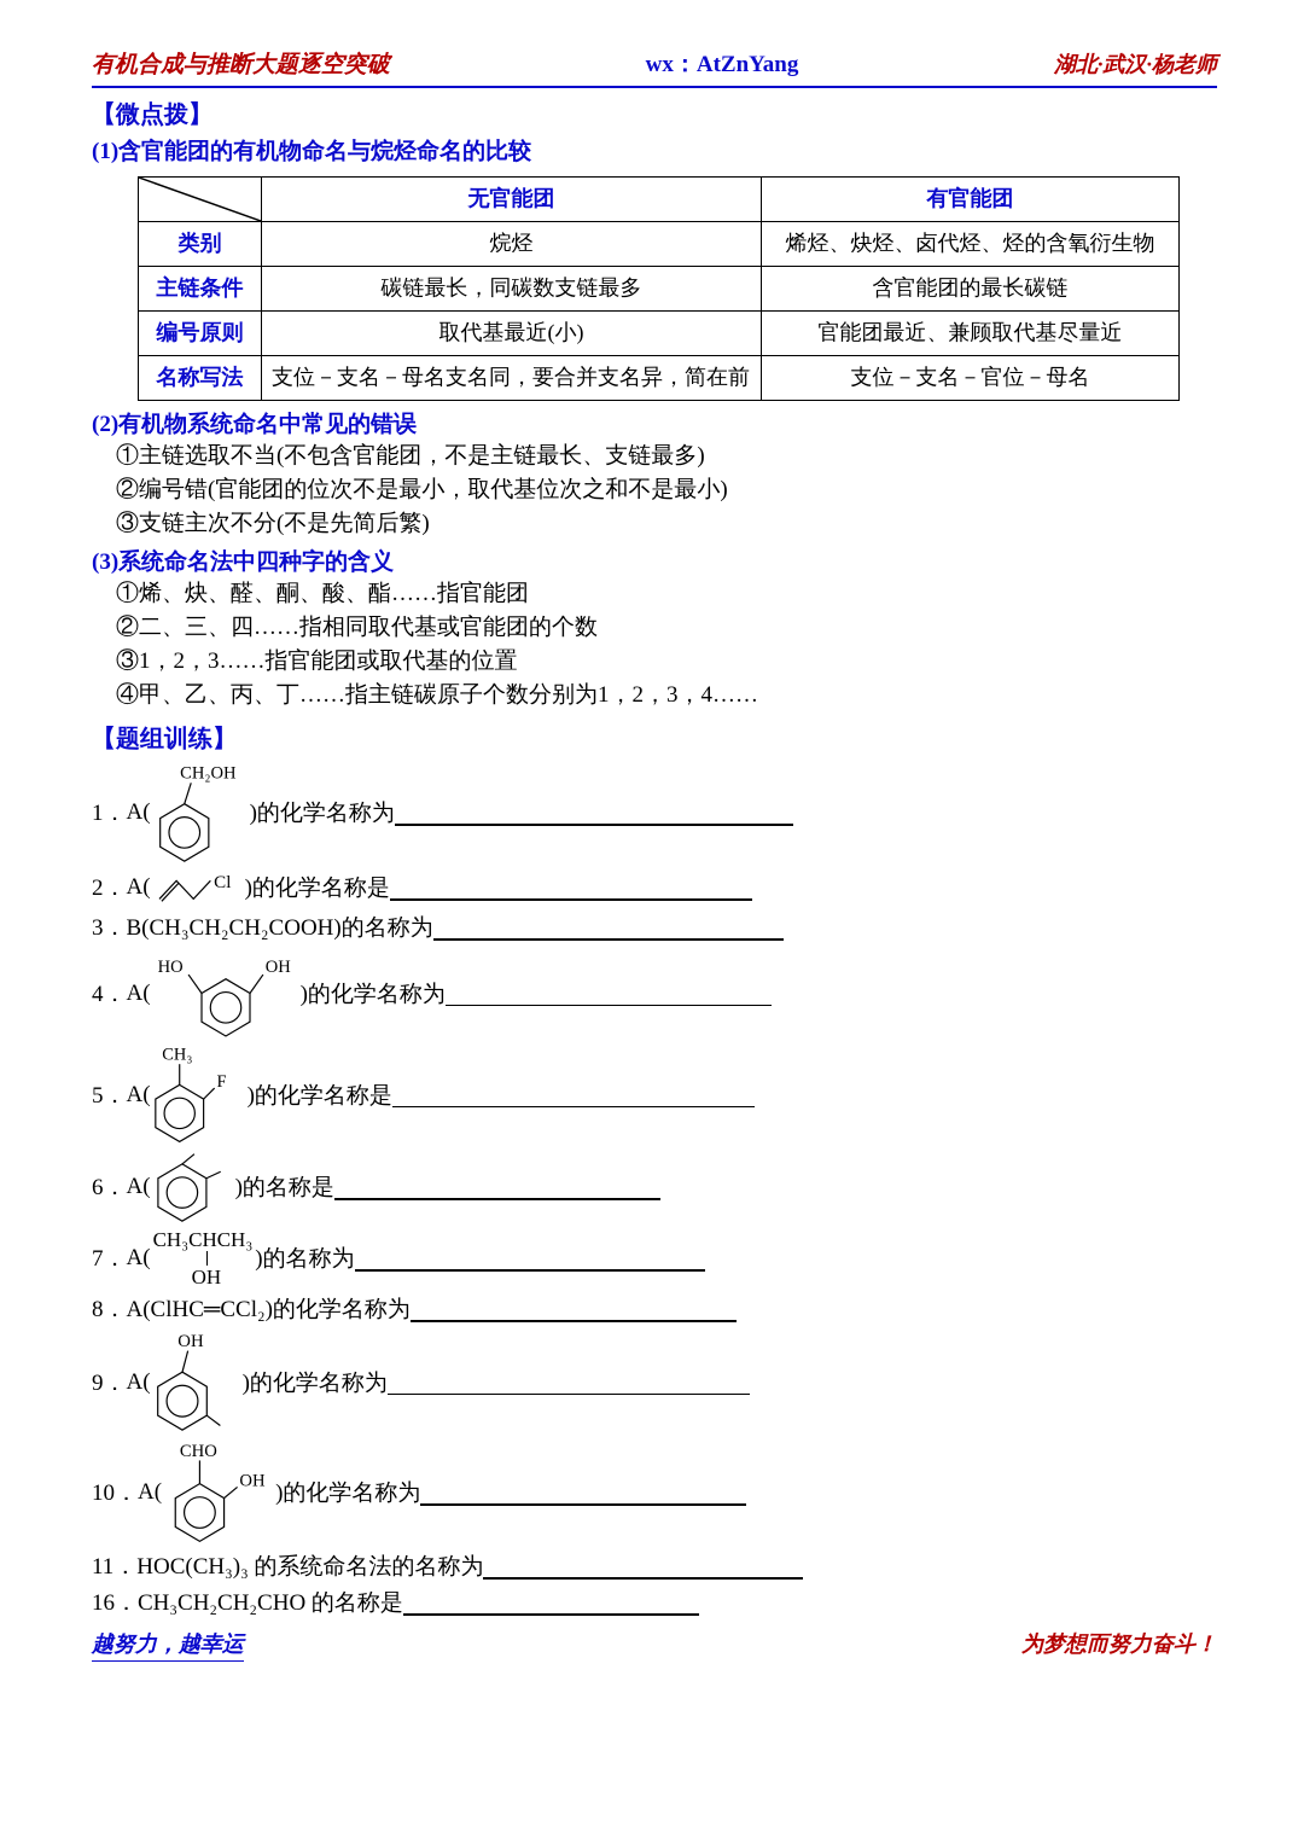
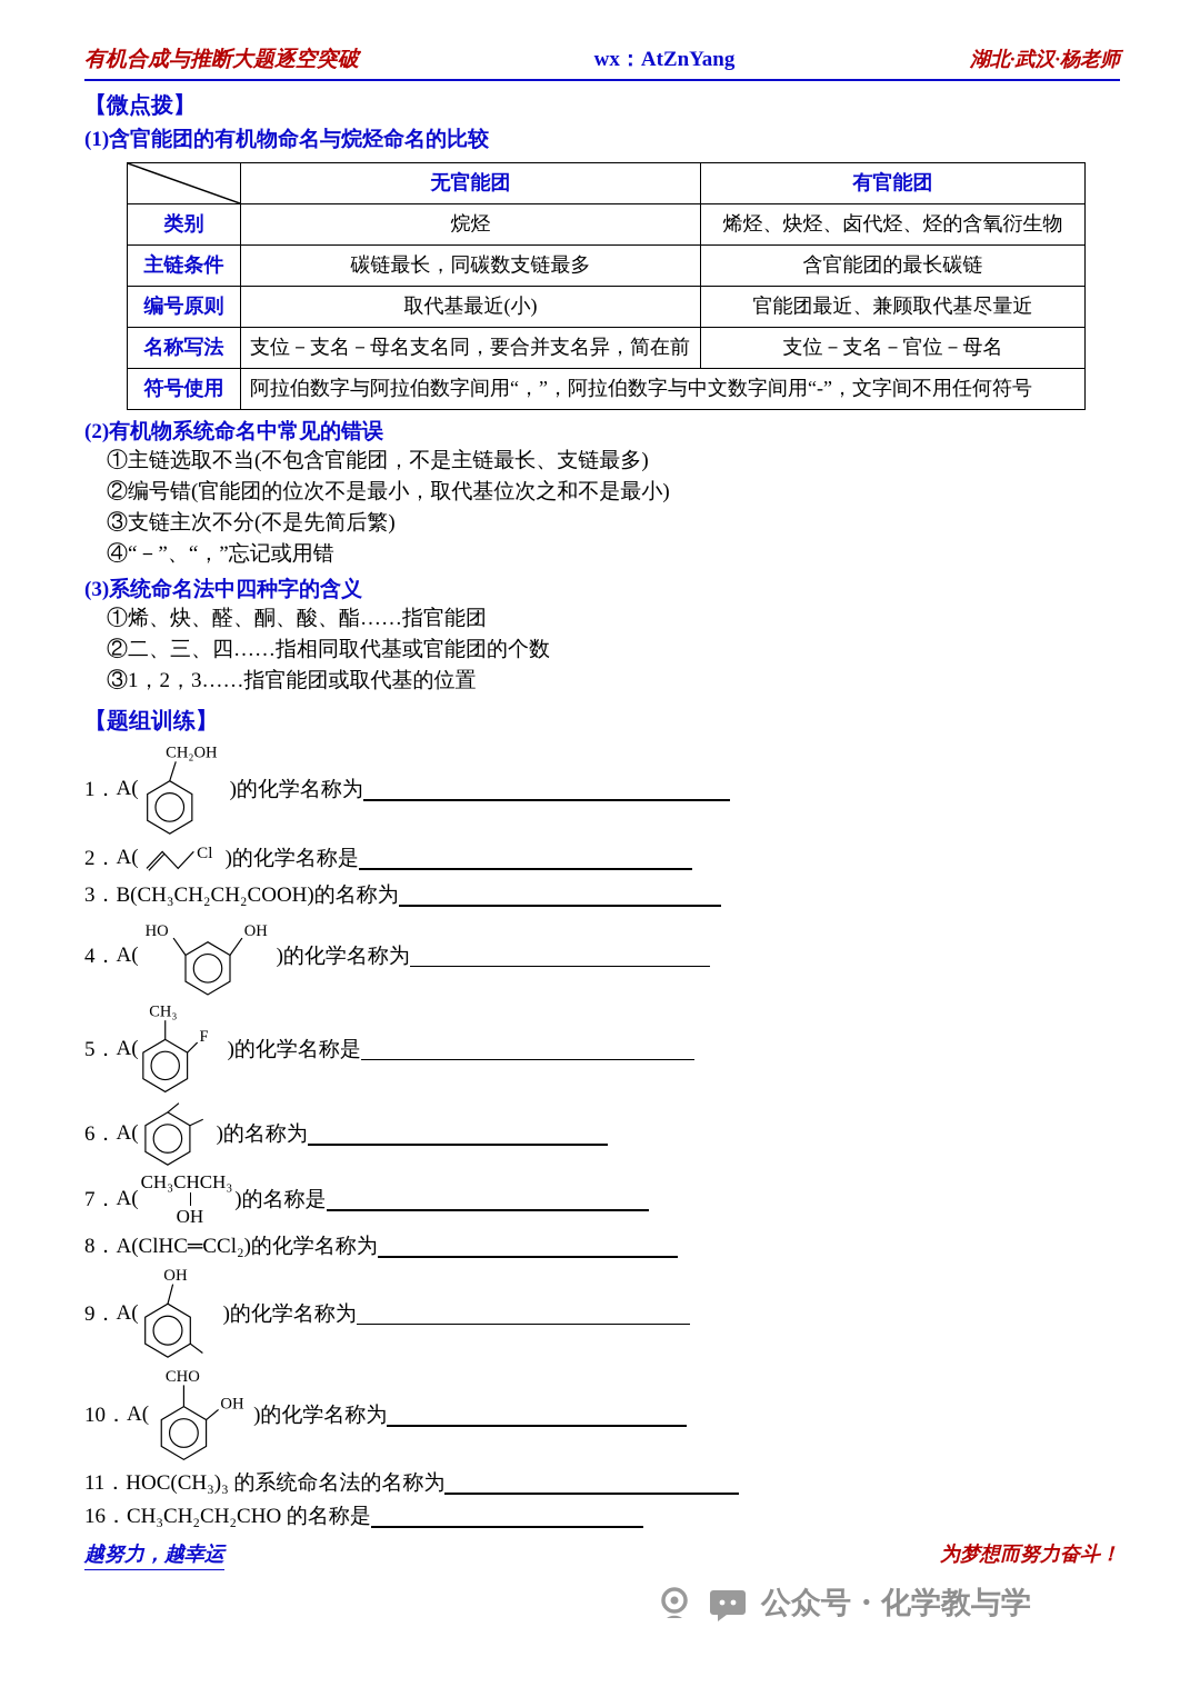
  有机合成与推断大题逐空突破
  wx：AtZnYang
  湖北·武汉·杨老师
  【微点拨】
  (1)含官能团的有机物命名与烷烃命名的比较
  	无官能团	有官能团
  类别	烷烃	烯烃、炔烃、卤代烃、烃的含氧衍生物
  主链条件	碳链最长，同碳数支链最多	含官能团的最长碳链
  编号原则	取代基最近(小)	官能团最近、兼顾取代基尽量近
  名称写法	支位－支名－母名支名同，要合并支名异，简在前	支位－支名－官位－母名
+ 符号使用	阿拉伯数字与阿拉伯数字间用“，”，阿拉伯数字与中文数字间用“-”，文字间不用任何符号
  (2)有机物系统命名中常见的错误
  ①主链选取不当(不包含官能团，不是主链最长、支链最多)
  ②编号错(官能团的位次不是最小，取代基位次之和不是最小)
  ③支链主次不分(不是先简后繁)
+ ④“－”、“，”忘记或用错
  (3)系统命名法中四种字的含义
  ①烯、炔、醛、酮、酸、酯……指官能团
  ②二、三、四……指相同取代基或官能团的个数
  ③1，2，3……指官能团或取代基的位置
- ④甲、乙、丙、丁……指主链碳原子个数分别为1，2，3，4……
  【题组训练】
  1．
  A(
  CH₂OH
  )的化学名称为
  2．
  A(
  Cl
  )的化学名称是
  3．
  B(CH₃CH₂CH₂COOH)的名称为
  4．
  A(
  HO
  OH
  )的化学名称为
  5．
  A(
  CH₃
  F
  )的化学名称是
  6．
  A(
- )的名称是
+ )的名称为
  7．
  A(
  CH₃CHCH₃
  OH
- )的名称为
+ )的名称是
  8．
  A(ClHC═CCl₂)的化学名称为
  9．
  A(
  OH
  )的化学名称为
  10．
  A(
  CHO
  OH
  )的化学名称为
  11．
  HOC(CH₃)₃ 的系统命名法的名称为
  16．
  CH₃CH₂CH₂CHO 的名称是
  越努力，越幸运
  为梦想而努力奋斗！
+ 公众号・化学教与学
